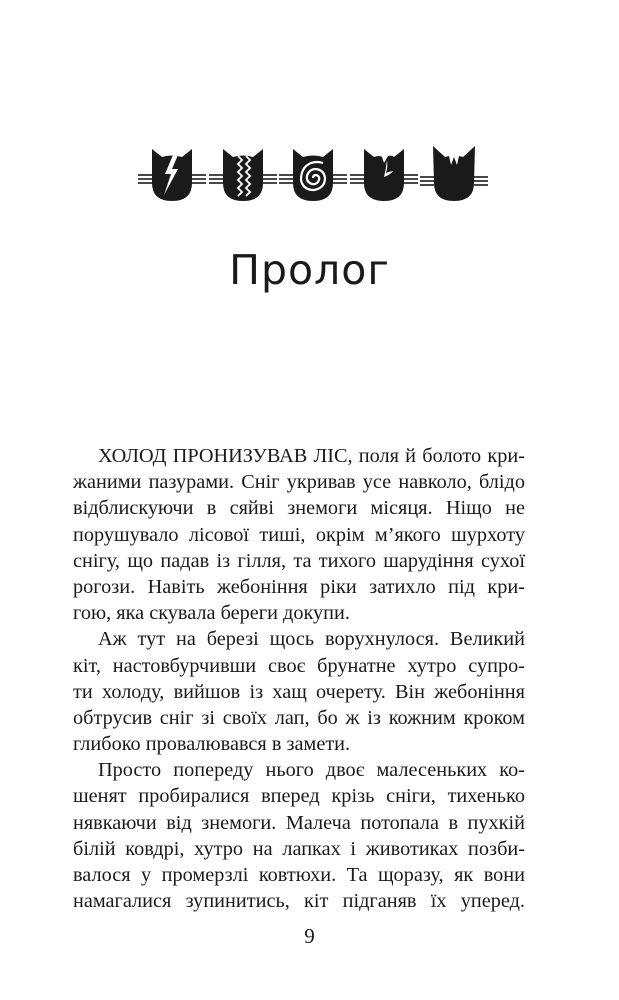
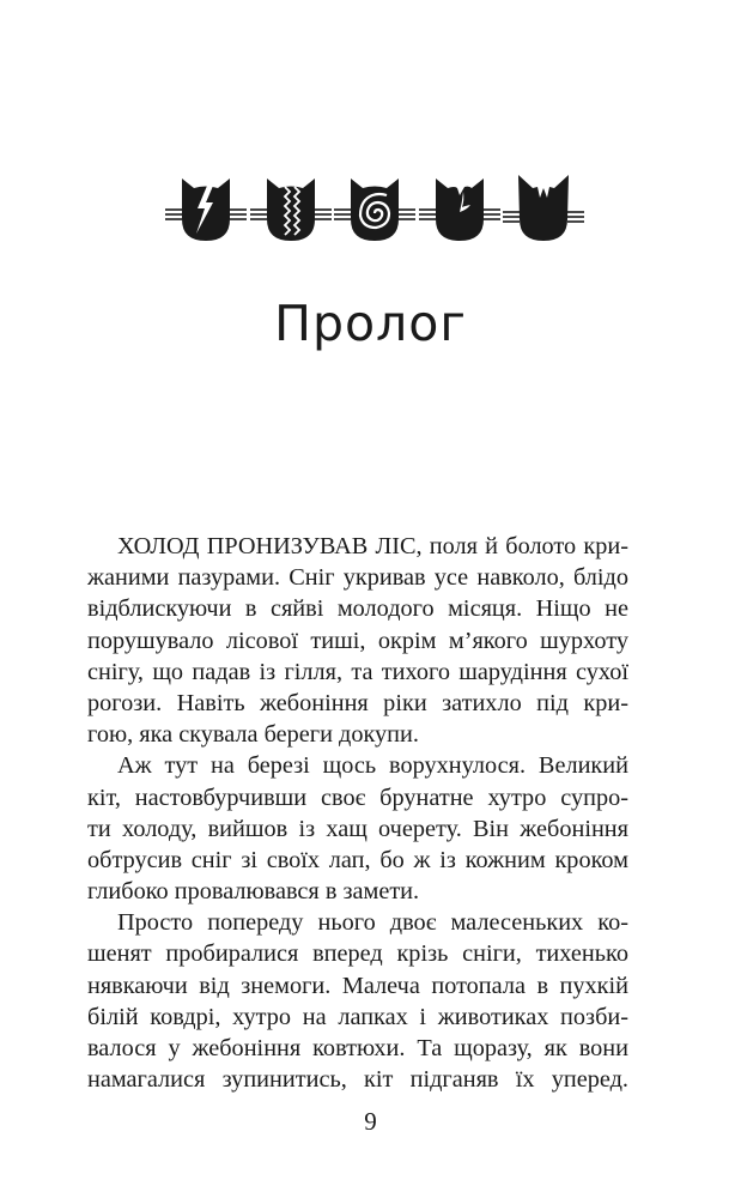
  Пролог
  ХОЛОД ПРОНИЗУВАВ ЛІС, поля й болото кри-
  жаними пазурами. Сніг укривав усе навколо, блідо
- відблискуючи в сяйві знемоги місяця. Ніщо не
+ відблискуючи в сяйві молодого місяця. Ніщо не
  порушувало лісової тиші, окрім м’якого шурхоту
  снігу, що падав із гілля, та тихого шарудіння сухої
  рогози. Навіть жебоніння ріки затихло під кри-
  гою, яка скувала береги докупи.
  Аж тут на березі щось ворухнулося. Великий
  кіт, настовбурчивши своє брунатне хутро супро-
  ти холоду, вийшов із хащ очерету. Він жебоніння
  обтрусив сніг зі своїх лап, бо ж із кожним кроком
  глибоко провалювався в замети.
  Просто попереду нього двоє малесеньких ко-
  шенят пробиралися вперед крізь сніги, тихенько
  нявкаючи від знемоги. Малеча потопала в пухкій
  білій ковдрі, хутро на лапках і животиках позби-
- валося у промерзлі ковтюхи. Та щоразу, як вони
+ валося у жебоніння ковтюхи. Та щоразу, як вони
  намагалися зупинитись, кіт підганяв їх уперед.
  9
